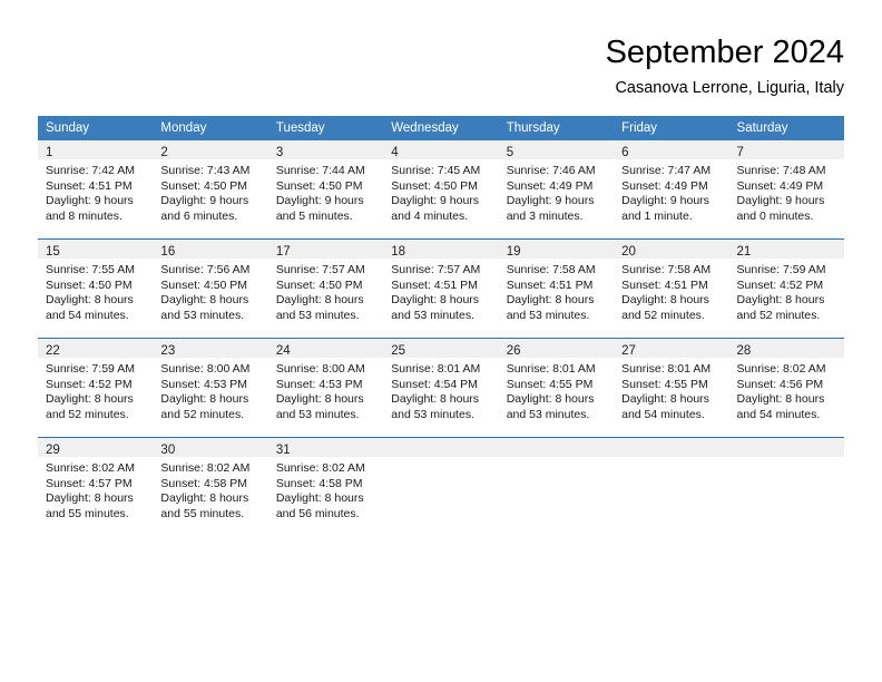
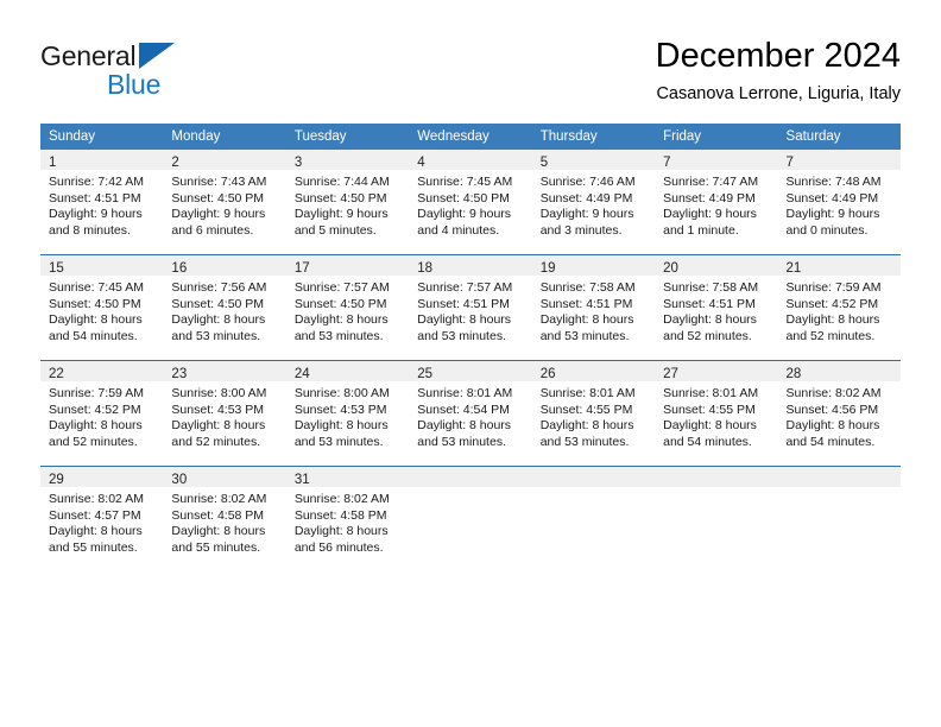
+ General
+ Blue
- September 2024
+ December 2024
  Casanova Lerrone, Liguria, Italy
  Sunday	Monday	Tuesday	Wednesday	Thursday	Friday	Saturday
- 1Sunrise: 7:42 AMSunset: 4:51 PMDaylight: 9 hours and 8 minutes.	2Sunrise: 7:43 AMSunset: 4:50 PMDaylight: 9 hours and 6 minutes.	3Sunrise: 7:44 AMSunset: 4:50 PMDaylight: 9 hours and 5 minutes.	4Sunrise: 7:45 AMSunset: 4:50 PMDaylight: 9 hours and 4 minutes.	5Sunrise: 7:46 AMSunset: 4:49 PMDaylight: 9 hours and 3 minutes.	6Sunrise: 7:47 AMSunset: 4:49 PMDaylight: 9 hours and 1 minute.	7Sunrise: 7:48 AMSunset: 4:49 PMDaylight: 9 hours and 0 minutes.
+ 1Sunrise: 7:42 AMSunset: 4:51 PMDaylight: 9 hours and 8 minutes.	2Sunrise: 7:43 AMSunset: 4:50 PMDaylight: 9 hours and 6 minutes.	3Sunrise: 7:44 AMSunset: 4:50 PMDaylight: 9 hours and 5 minutes.	4Sunrise: 7:45 AMSunset: 4:50 PMDaylight: 9 hours and 4 minutes.	5Sunrise: 7:46 AMSunset: 4:49 PMDaylight: 9 hours and 3 minutes.	7Sunrise: 7:47 AMSunset: 4:49 PMDaylight: 9 hours and 1 minute.	7Sunrise: 7:48 AMSunset: 4:49 PMDaylight: 9 hours and 0 minutes.
- 15Sunrise: 7:55 AMSunset: 4:50 PMDaylight: 8 hours and 54 minutes.	16Sunrise: 7:56 AMSunset: 4:50 PMDaylight: 8 hours and 53 minutes.	17Sunrise: 7:57 AMSunset: 4:50 PMDaylight: 8 hours and 53 minutes.	18Sunrise: 7:57 AMSunset: 4:51 PMDaylight: 8 hours and 53 minutes.	19Sunrise: 7:58 AMSunset: 4:51 PMDaylight: 8 hours and 53 minutes.	20Sunrise: 7:58 AMSunset: 4:51 PMDaylight: 8 hours and 52 minutes.	21Sunrise: 7:59 AMSunset: 4:52 PMDaylight: 8 hours and 52 minutes.
+ 15Sunrise: 7:45 AMSunset: 4:50 PMDaylight: 8 hours and 54 minutes.	16Sunrise: 7:56 AMSunset: 4:50 PMDaylight: 8 hours and 53 minutes.	17Sunrise: 7:57 AMSunset: 4:50 PMDaylight: 8 hours and 53 minutes.	18Sunrise: 7:57 AMSunset: 4:51 PMDaylight: 8 hours and 53 minutes.	19Sunrise: 7:58 AMSunset: 4:51 PMDaylight: 8 hours and 53 minutes.	20Sunrise: 7:58 AMSunset: 4:51 PMDaylight: 8 hours and 52 minutes.	21Sunrise: 7:59 AMSunset: 4:52 PMDaylight: 8 hours and 52 minutes.
  22Sunrise: 7:59 AMSunset: 4:52 PMDaylight: 8 hours and 52 minutes.	23Sunrise: 8:00 AMSunset: 4:53 PMDaylight: 8 hours and 52 minutes.	24Sunrise: 8:00 AMSunset: 4:53 PMDaylight: 8 hours and 53 minutes.	25Sunrise: 8:01 AMSunset: 4:54 PMDaylight: 8 hours and 53 minutes.	26Sunrise: 8:01 AMSunset: 4:55 PMDaylight: 8 hours and 53 minutes.	27Sunrise: 8:01 AMSunset: 4:55 PMDaylight: 8 hours and 54 minutes.	28Sunrise: 8:02 AMSunset: 4:56 PMDaylight: 8 hours and 54 minutes.
  29Sunrise: 8:02 AMSunset: 4:57 PMDaylight: 8 hours and 55 minutes.	30Sunrise: 8:02 AMSunset: 4:58 PMDaylight: 8 hours and 55 minutes.	31Sunrise: 8:02 AMSunset: 4:58 PMDaylight: 8 hours and 56 minutes.
